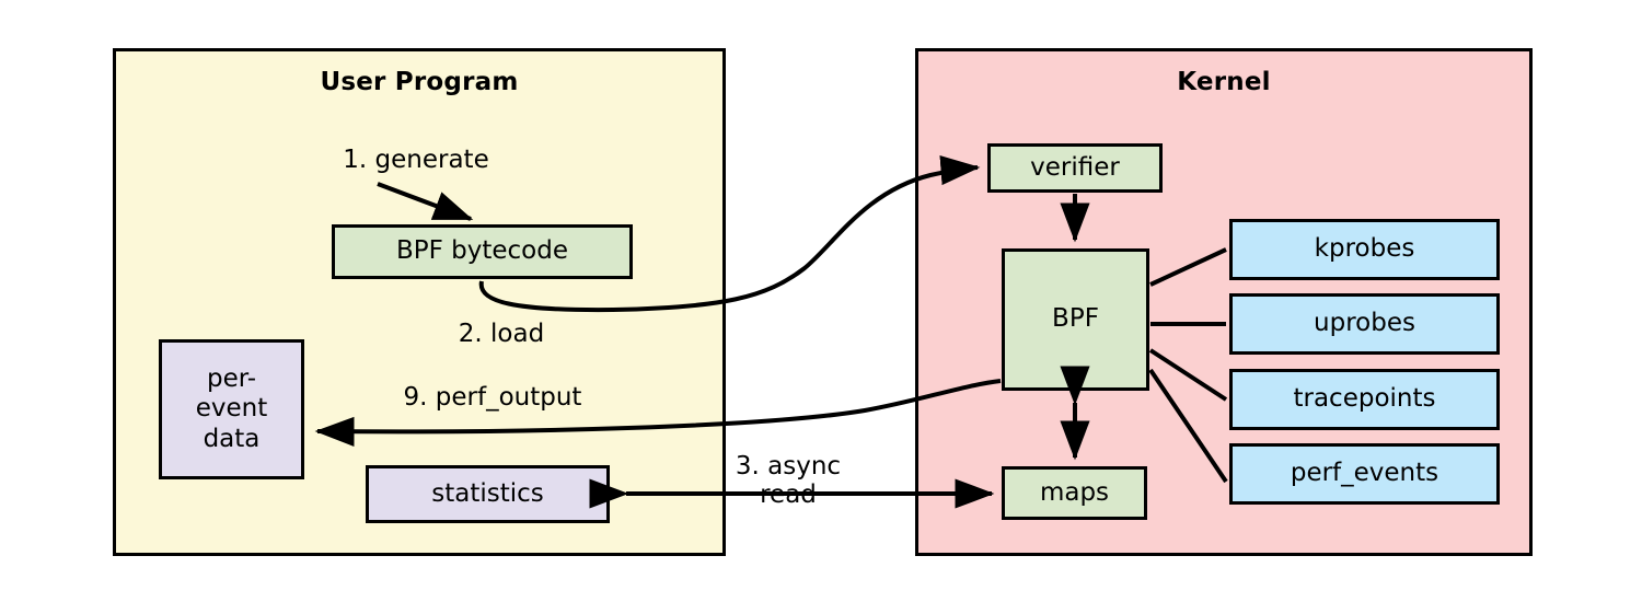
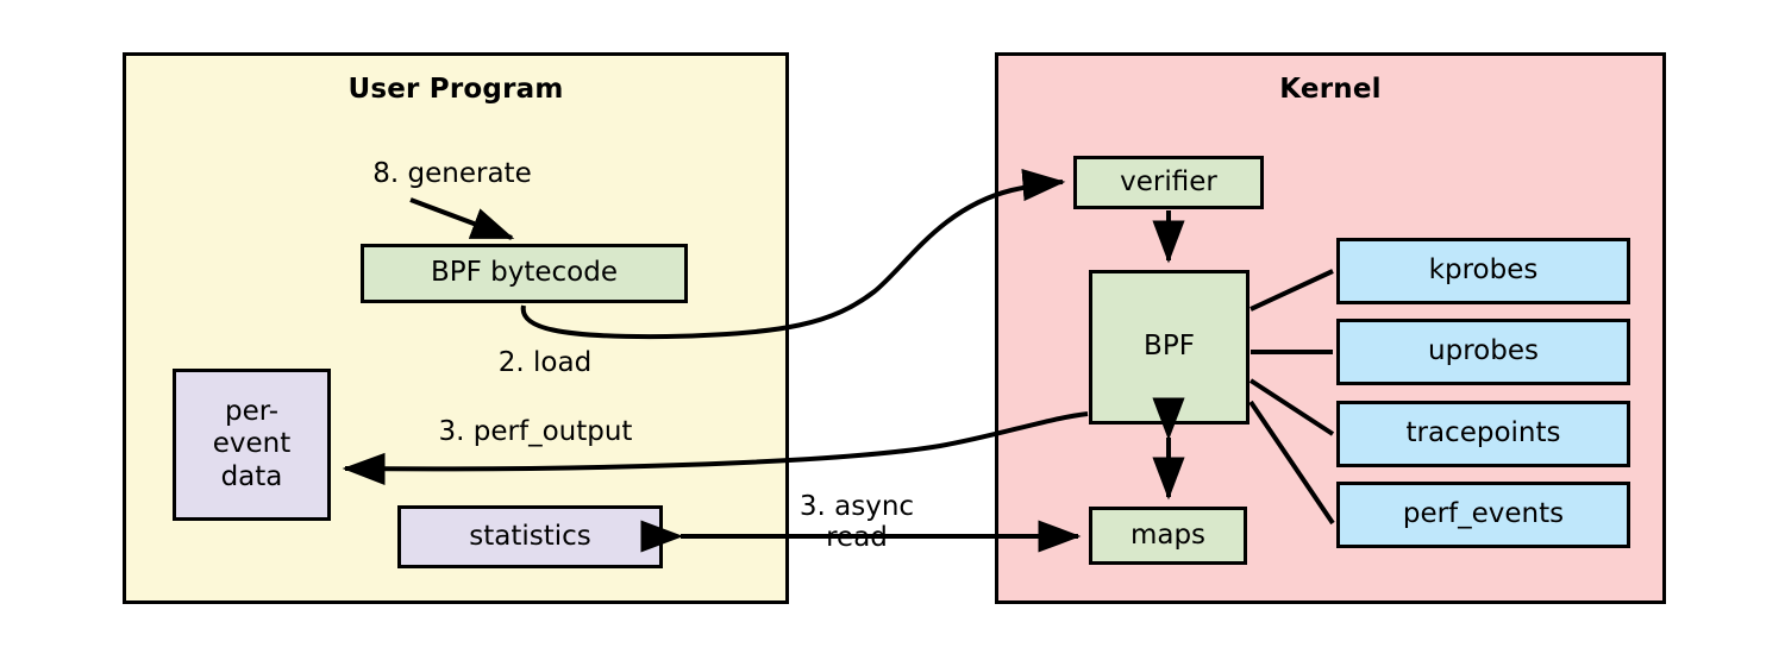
  User Program
  Kernel
  BPF bytecode
  per-
  event
  data
  statistics
  verifier
  BPF
  maps
  kprobes
  uprobes
  tracepoints
  perf_events
- 1. generate
+ 8. generate
  2. load
- 9. perf_output
+ 3. perf_output
  3. async
